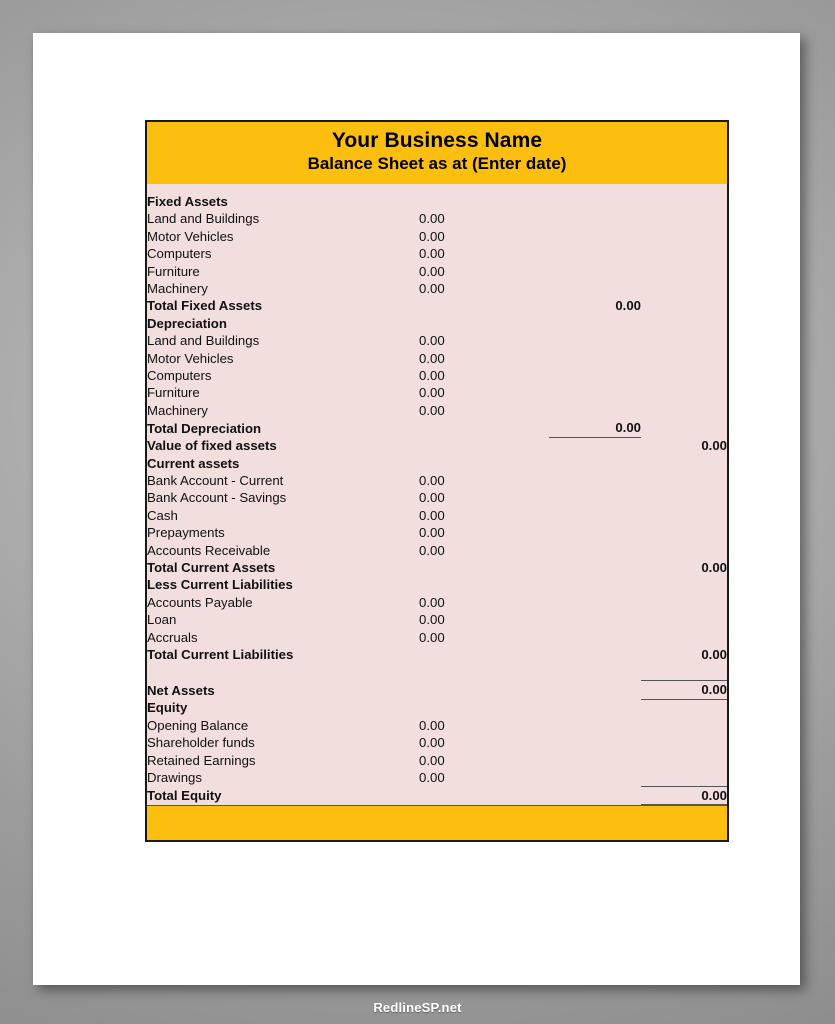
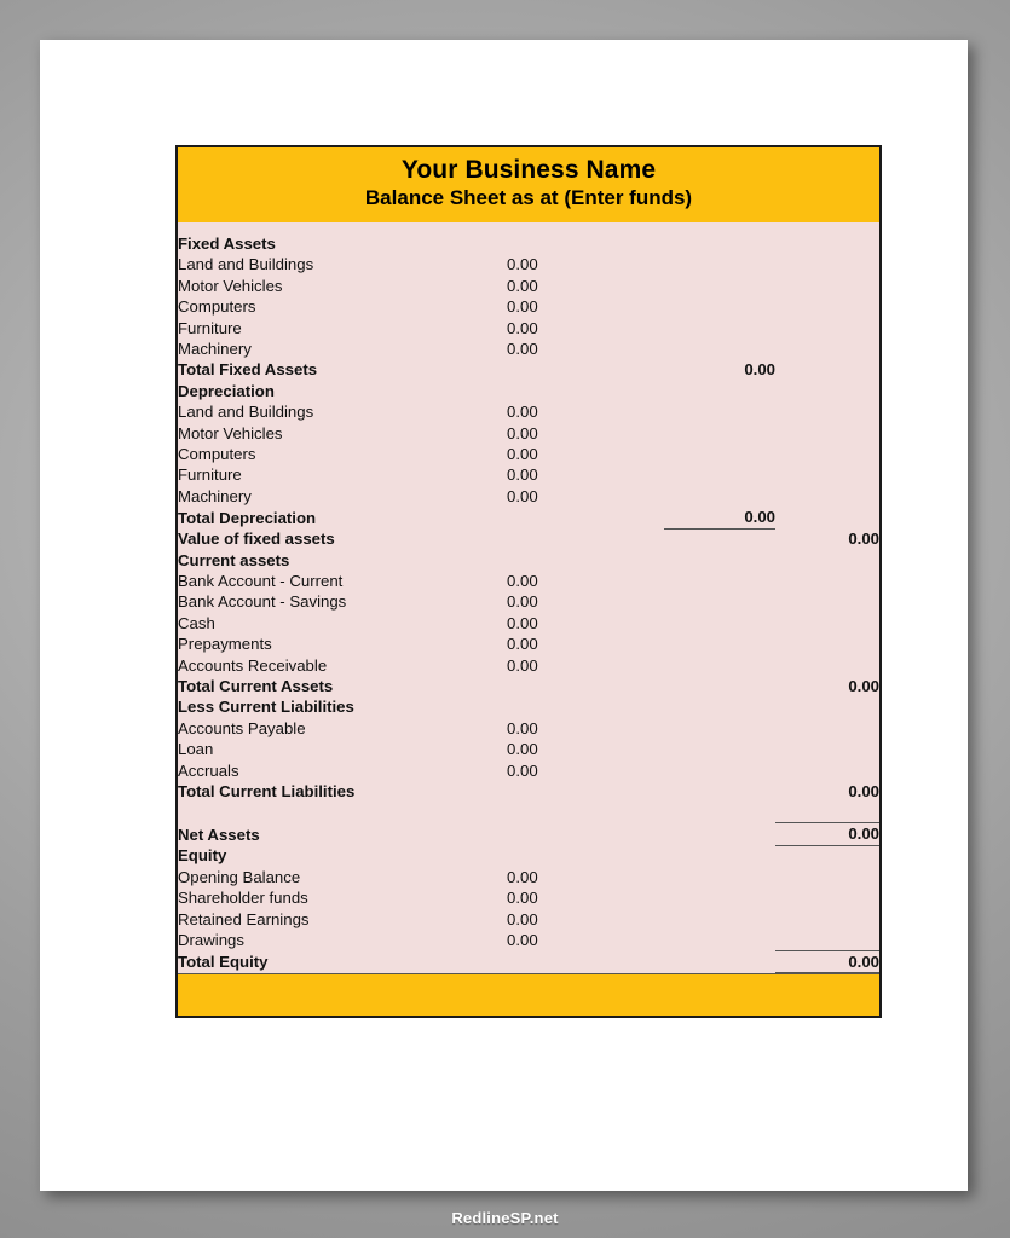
  Your Business Name
- Balance Sheet as at (Enter date)
+ Balance Sheet as at (Enter funds)
  Fixed Assets
  Land and Buildings	0.00
  Motor Vehicles	0.00
  Computers	0.00
  Furniture	0.00
  Machinery	0.00
  Total Fixed Assets		0.00
  Depreciation
  Land and Buildings	0.00
  Motor Vehicles	0.00
  Computers	0.00
  Furniture	0.00
  Machinery	0.00
  Total Depreciation		0.00
  Value of fixed assets			0.00
  Current assets
  Bank Account - Current	0.00
  Bank Account - Savings	0.00
  Cash	0.00
  Prepayments	0.00
  Accounts Receivable	0.00
  Total Current Assets			0.00
  Less Current Liabilities
  Accounts Payable	0.00
  Loan	0.00
  Accruals	0.00
  Total Current Liabilities			0.00
  Net Assets			0.00
  Equity
  Opening Balance	0.00
  Shareholder funds	0.00
  Retained Earnings	0.00
  Drawings	0.00
  Total Equity			0.00
  RedlineSP.net
